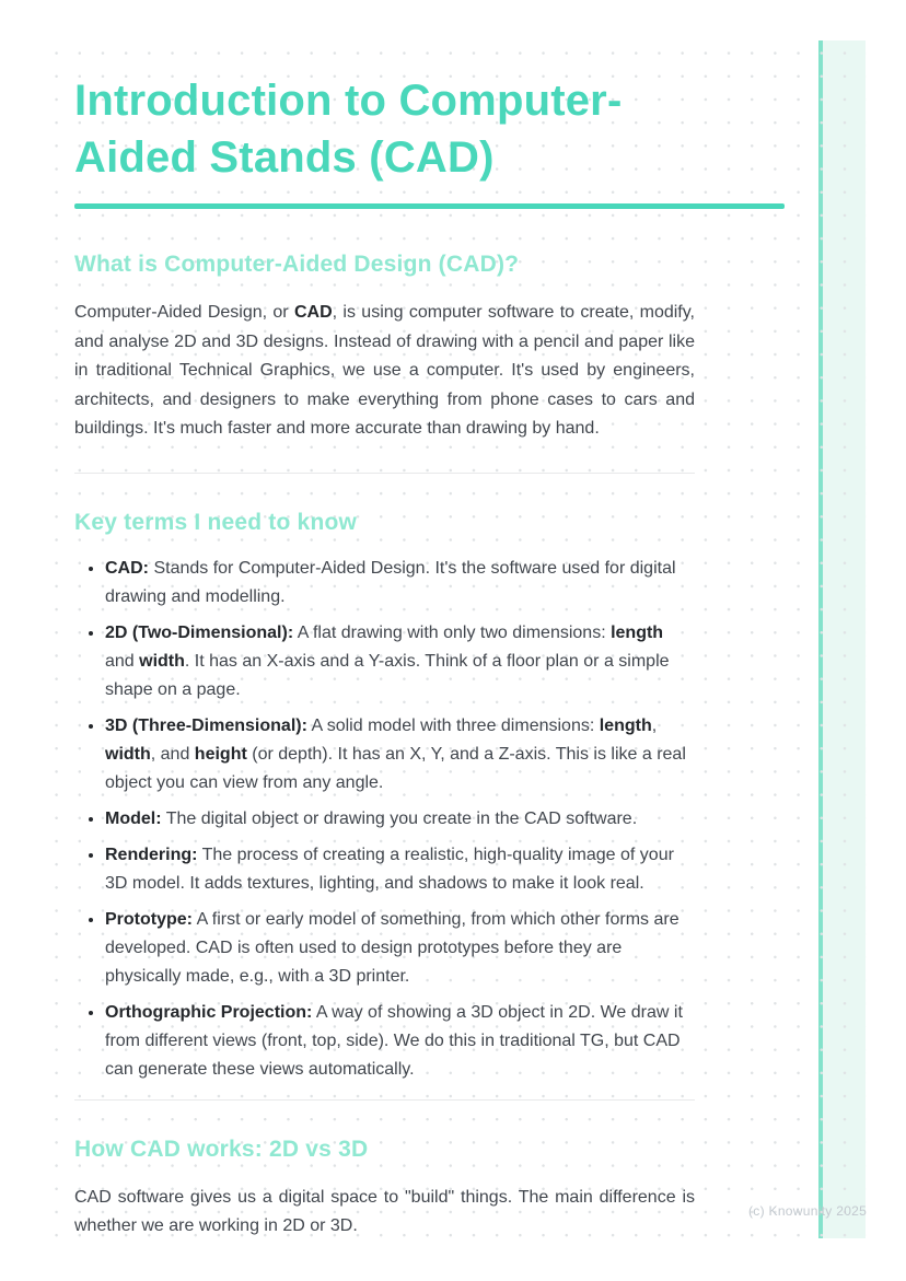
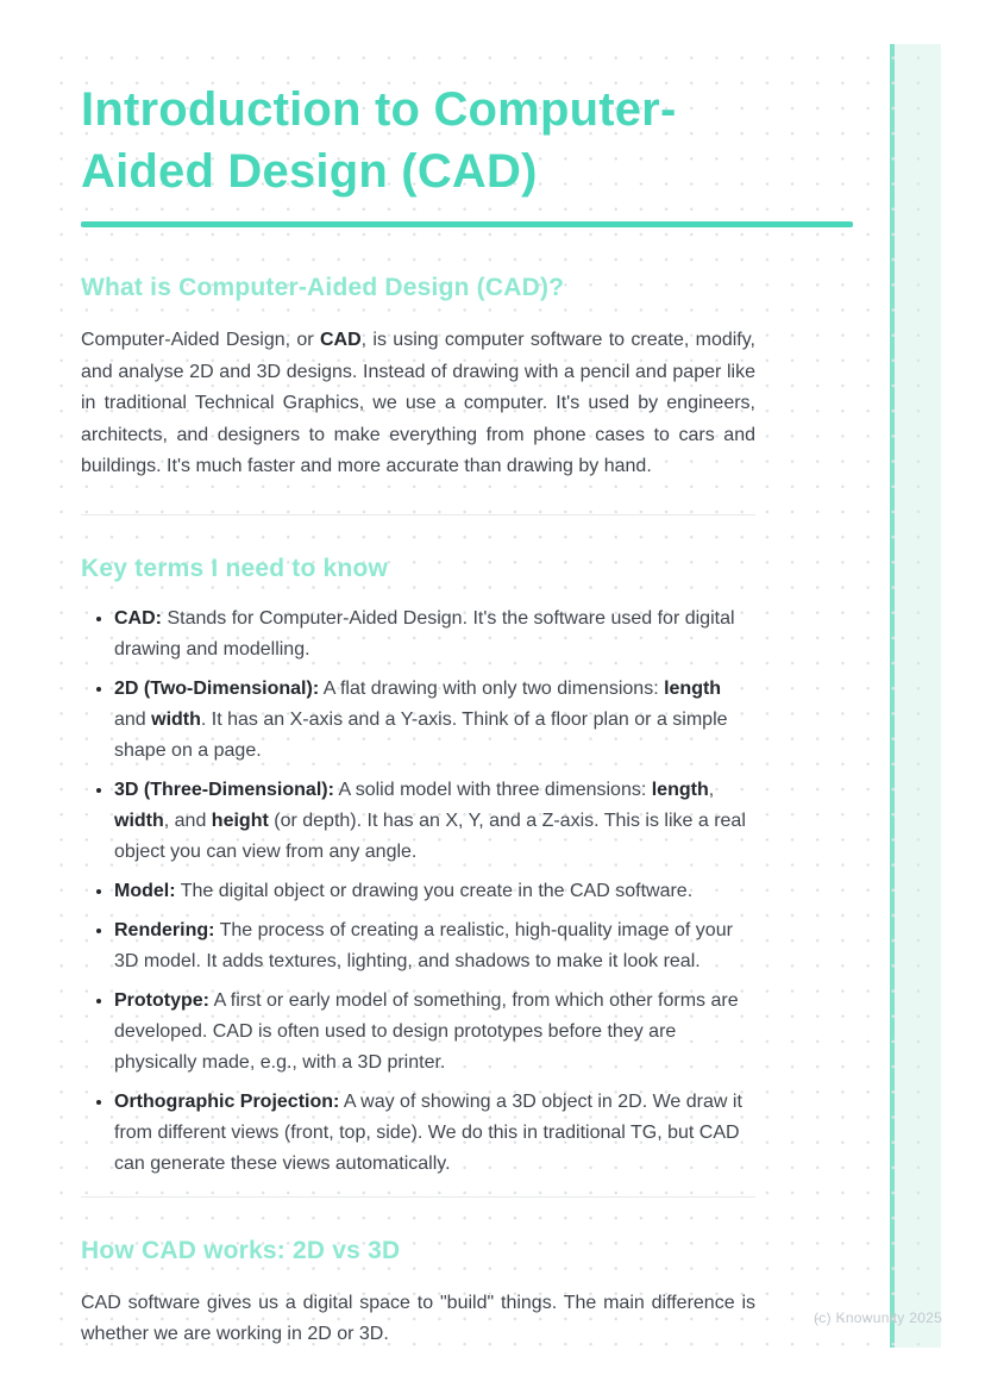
- Introduction to Computer-Aided Stands (CAD)
+ Introduction to Computer-Aided Design (CAD)
  What is Computer-Aided Design (CAD)?
  Computer-Aided Design, or CAD, is using computer software to create, modify, and analyse 2D and 3D designs. Instead of drawing with a pencil and paper like in traditional Technical Graphics, we use a computer. It's used by engineers, architects, and designers to make everything from phone cases to cars and buildings. It's much faster and more accurate than drawing by hand.
  Key terms I need to know
  CAD: Stands for Computer-Aided Design. It's the software used for digital drawing and modelling.
  2D (Two-Dimensional): A flat drawing with only two dimensions: length and width. It has an X-axis and a Y-axis. Think of a floor plan or a simple shape on a page.
  3D (Three-Dimensional): A solid model with three dimensions: length, width, and height (or depth). It has an X, Y, and a Z-axis. This is like a real object you can view from any angle.
  Model: The digital object or drawing you create in the CAD software.
  Rendering: The process of creating a realistic, high-quality image of your 3D model. It adds textures, lighting, and shadows to make it look real.
  Prototype: A first or early model of something, from which other forms are developed. CAD is often used to design prototypes before they are physically made, e.g., with a 3D printer.
  Orthographic Projection: A way of showing a 3D object in 2D. We draw it from different views (front, top, side). We do this in traditional TG, but CAD can generate these views automatically.
  How CAD works: 2D vs 3D
  CAD software gives us a digital space to "build" things. The main difference is whether we are working in 2D or 3D.
  (c) Knowunity 2025
